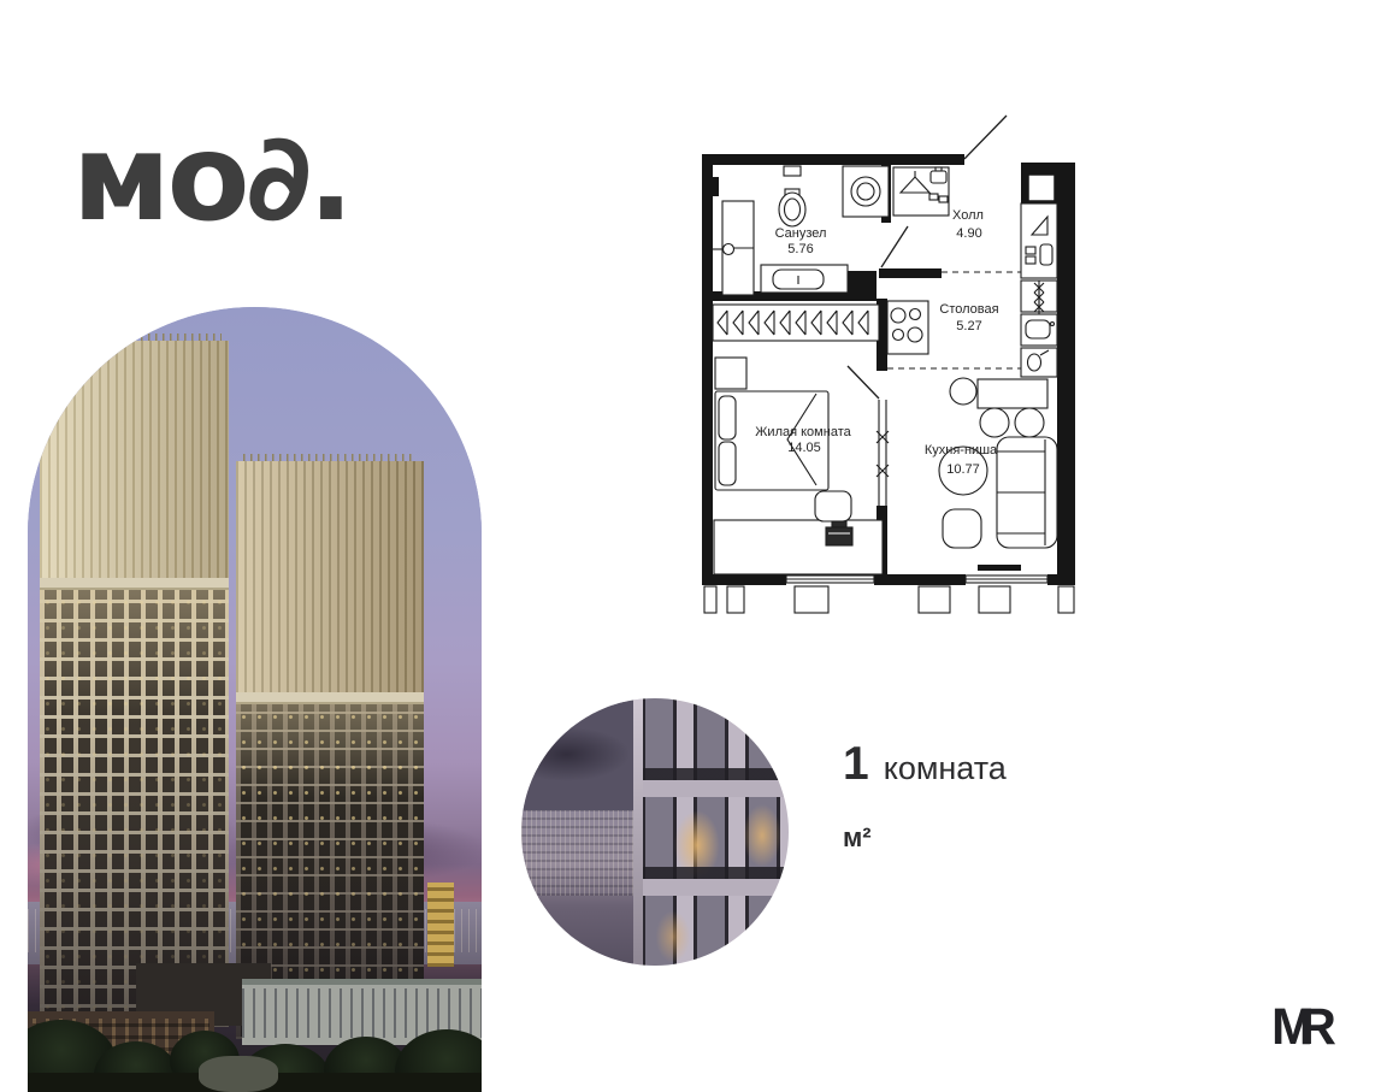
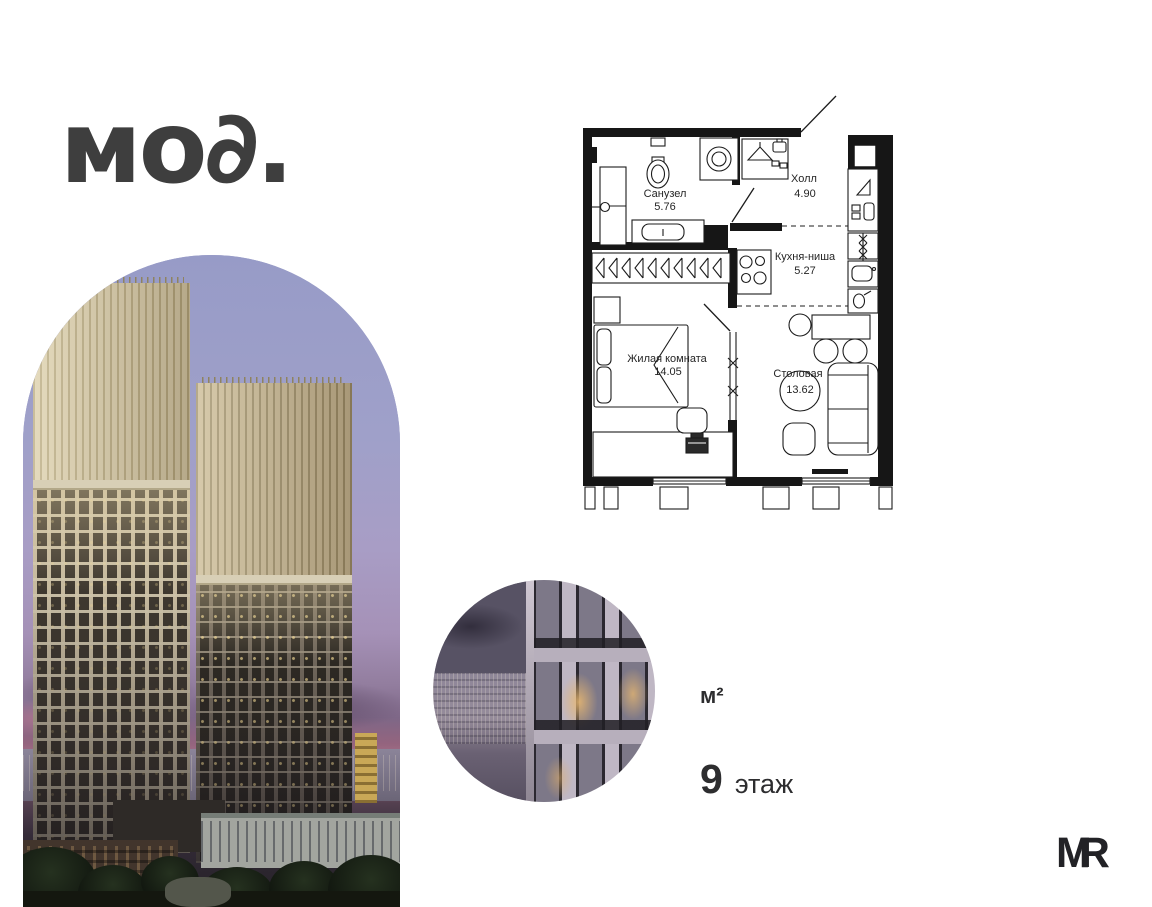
  мо∂.
  Санузел
  5.76
  Холл
  4.90
- Столовая
+ Кухня-ниша
  5.27
  Жилая комната
  14.05
- Кухня-ниша
+ Столовая
- 10.77
+ 13.62
- 1
- комната
  м²
+ 9
+ этаж
  MR
